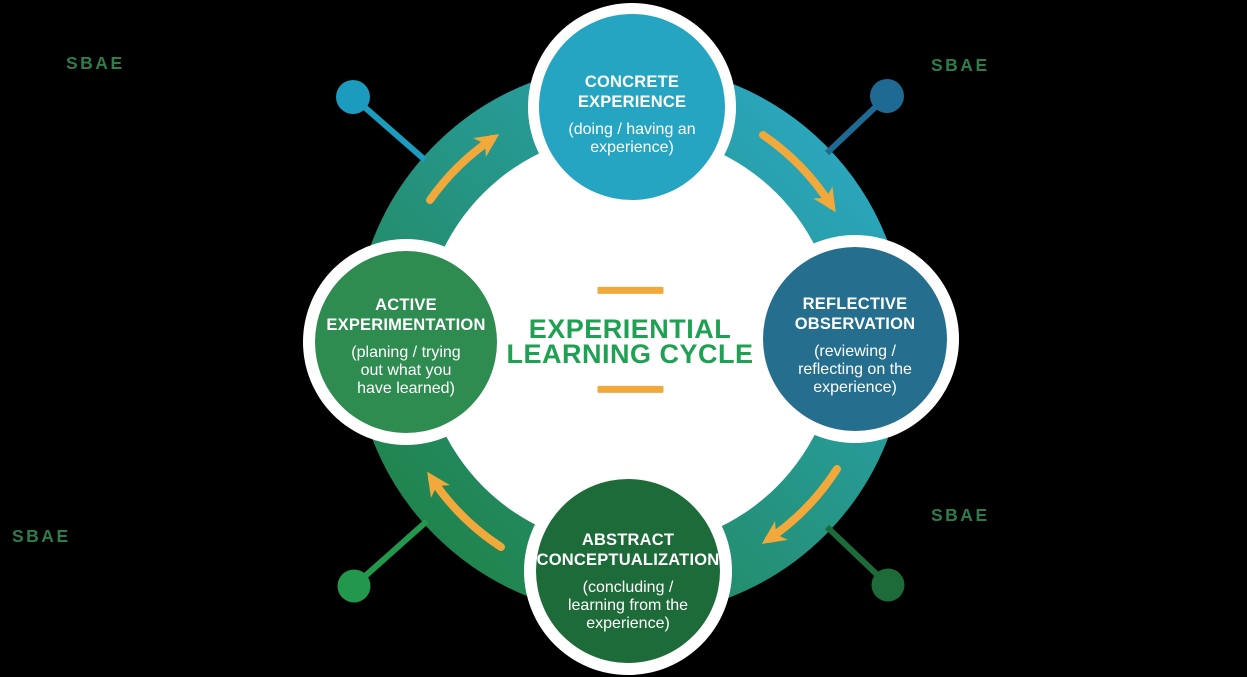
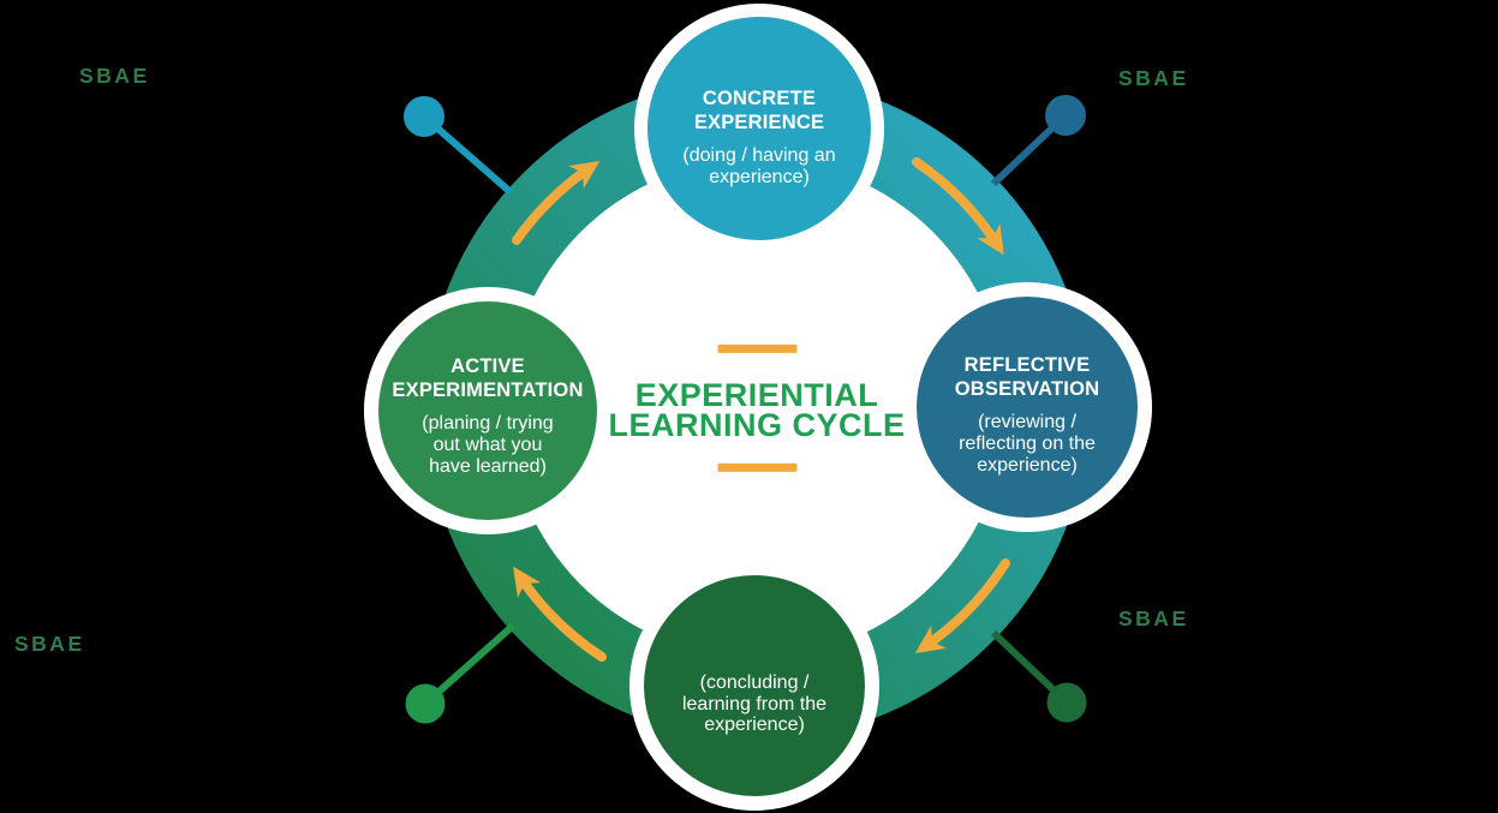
  SBAE
  SBAE
  SBAE
  SBAE
  CONCRETE
  EXPERIENCE
  (doing / having an
  experience)
  REFLECTIVE
  OBSERVATION
  (reviewing /
  reflecting on the
  experience)
- ABSTRACT
- CONCEPTUALIZATION
  (concluding /
  learning from the
  experience)
  ACTIVE
  EXPERIMENTATION
  (planing / trying
  out what you
  have learned)
  EXPERIENTIAL
  LEARNING CYCLE
